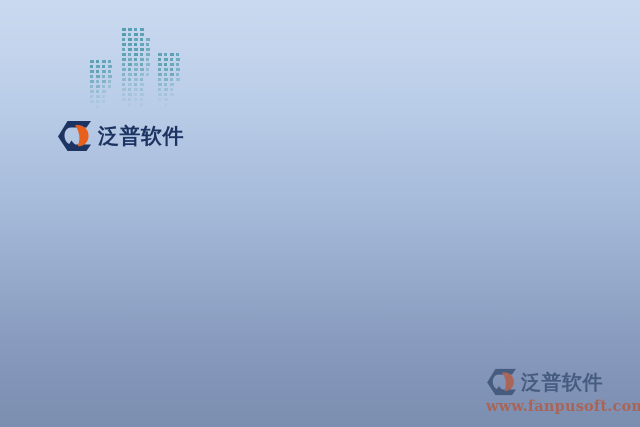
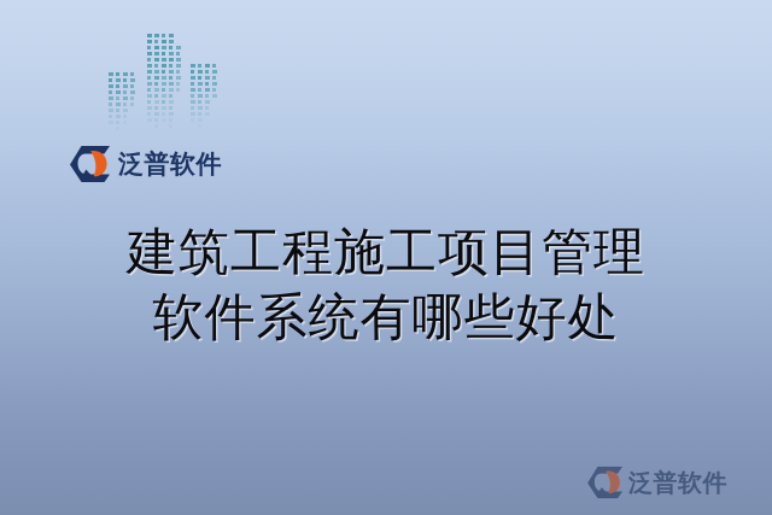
  泛普软件
+ 建筑工程施工项目管理
+ 软件系统有哪些好处
  泛普软件
- www.fanpusoft.com
